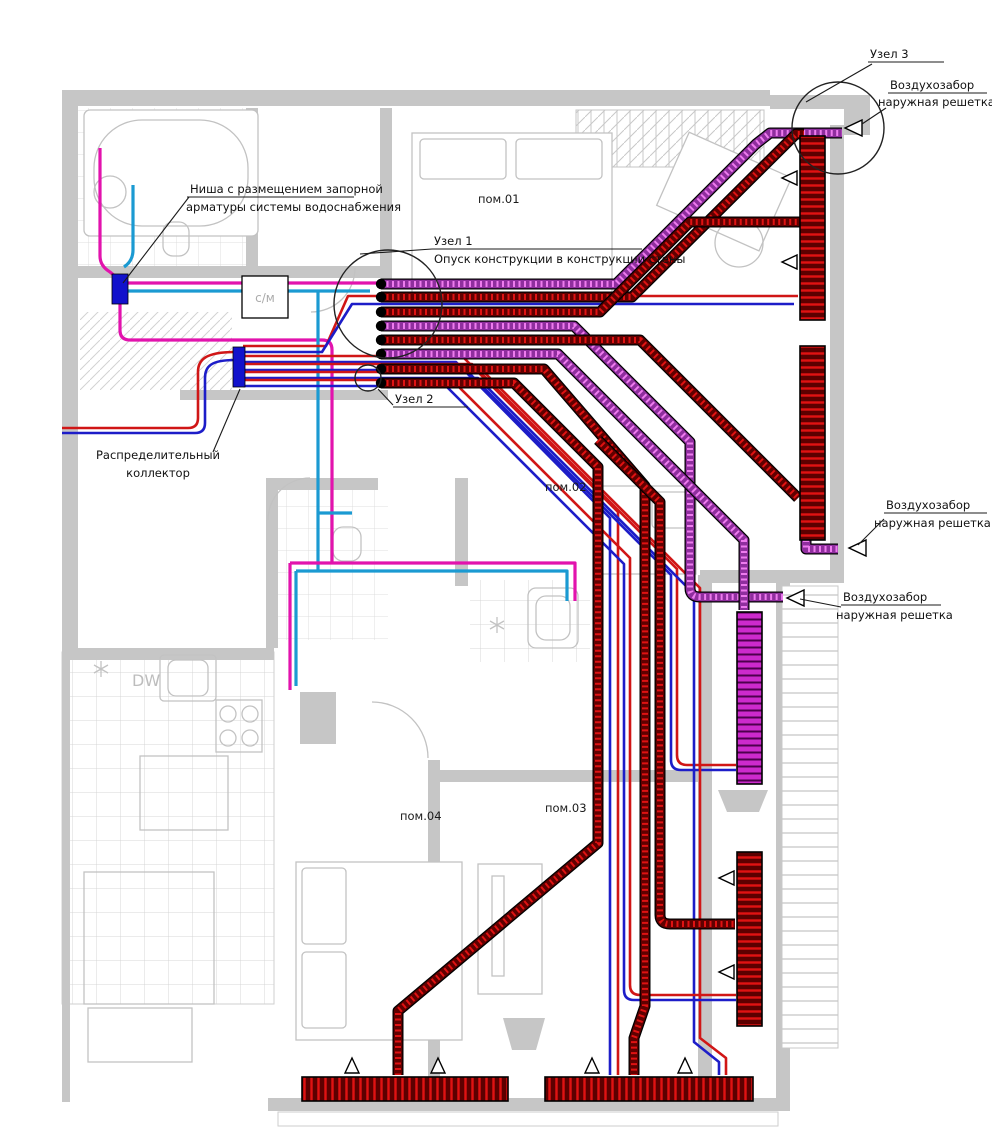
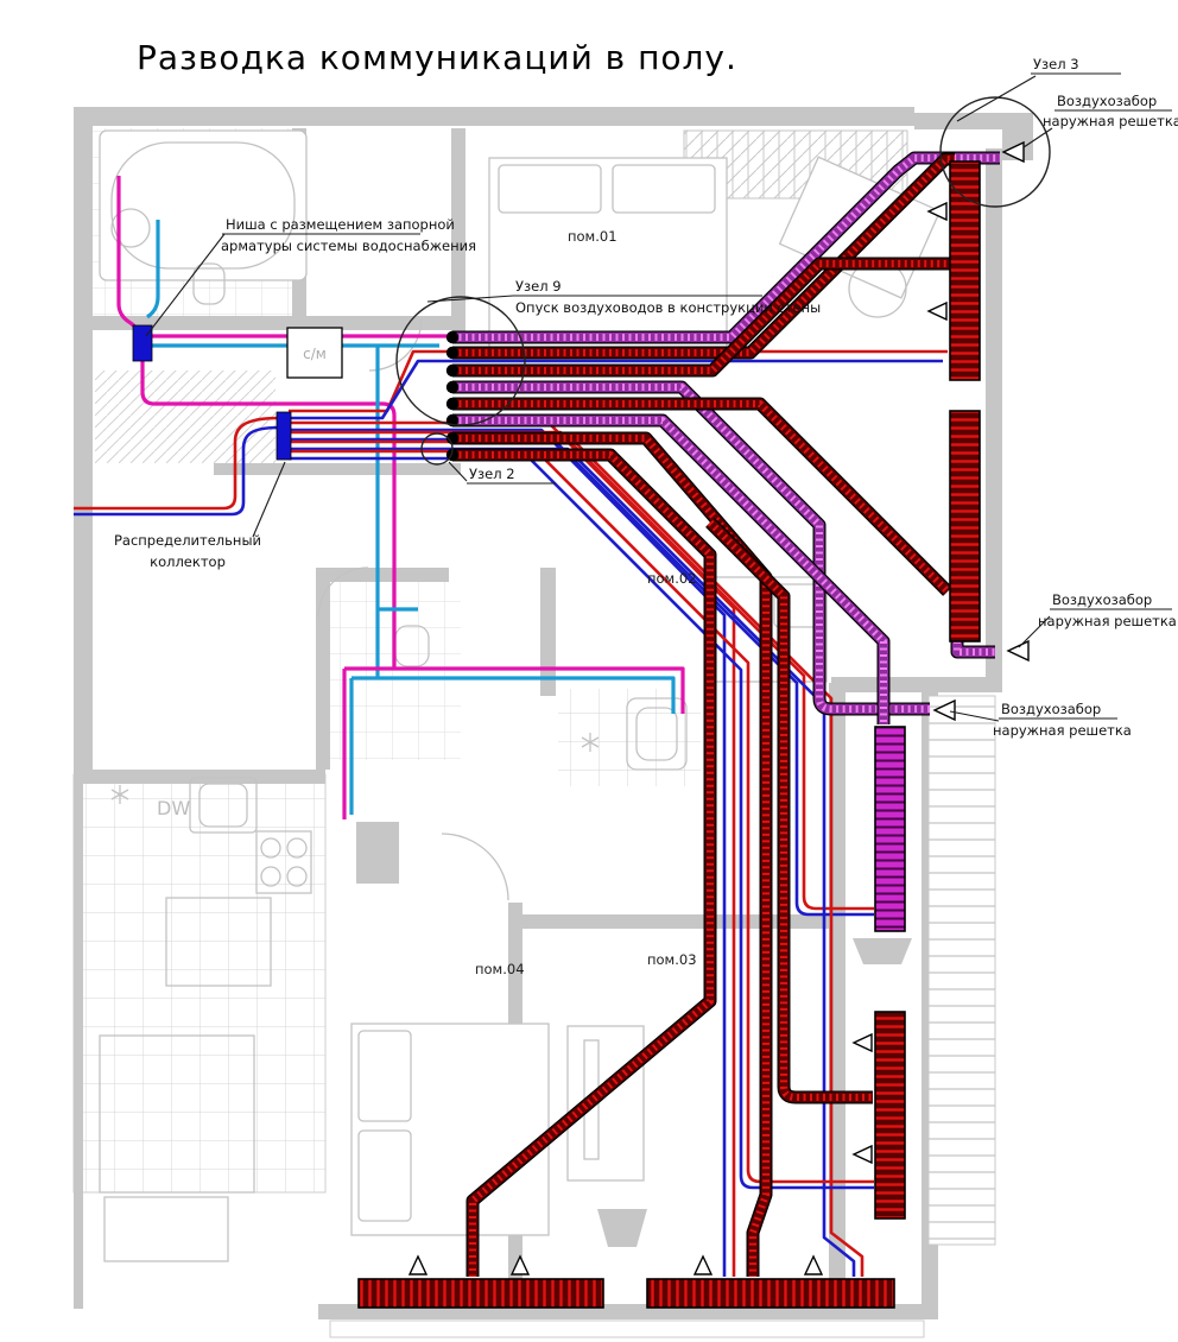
+ Разводка коммуникаций в полу.
  Узел 3
  Воздухозабор
  наружная решетка
- Узел 1
+ Узел 9
- Опуск конструкции в конструкции стены
+ Опуск воздуховодов в конструкции стены
  Узел 2
  Ниша с размещением запорной
  арматуры системы водоснабжения
  Распределительный
  коллектор
  Воздухозабор
  наружная решетка
  Воздухозабор
  наружная решетка
  пом.01
  пом.02
  пом.03
  пом.04
  с/м
  DW
